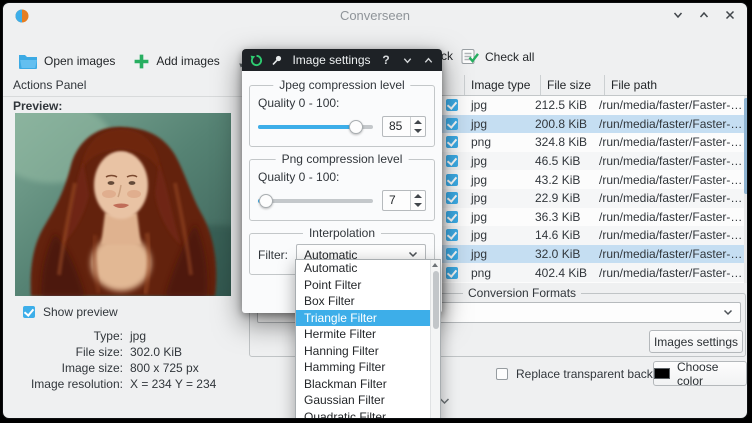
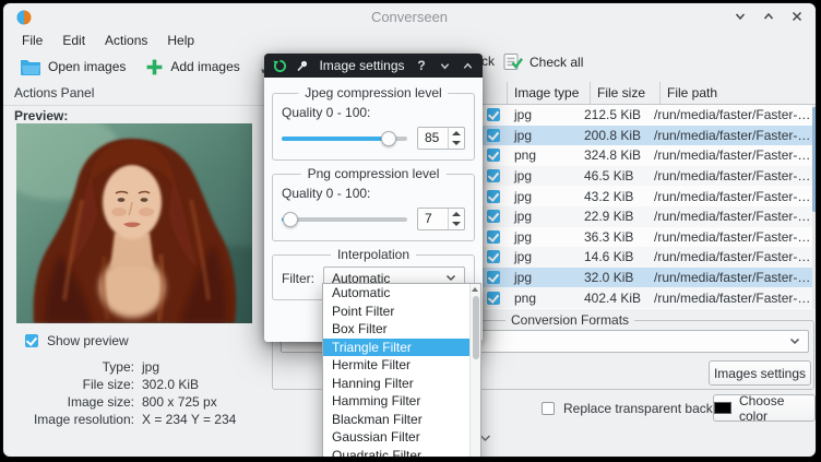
  Converseen
+ File
+ Edit
+ Actions
+ Help
  Open images
  Add images
  ck
  Check all
  Actions Panel
  Preview:
  Show preview
  Type:
  jpg
  File size:
  302.0 KiB
  Image size:
  800 x 725 px
  Image resolution:
  X = 234 Y = 234
  Image type
  File size
  File path
  jpg
  212.5 KiB
  /run/media/faster/Faster-…
  jpg
  200.8 KiB
  /run/media/faster/Faster-…
  png
  324.8 KiB
  /run/media/faster/Faster-…
  jpg
  46.5 KiB
  /run/media/faster/Faster-…
  jpg
  43.2 KiB
  /run/media/faster/Faster-…
  jpg
  22.9 KiB
  /run/media/faster/Faster-…
  jpg
  36.3 KiB
  /run/media/faster/Faster-…
  jpg
  14.6 KiB
  /run/media/faster/Faster-…
  jpg
  32.0 KiB
  /run/media/faster/Faster-…
  png
  402.4 KiB
  /run/media/faster/Faster-…
  Conversion Formats
  Images settings
  Replace transparent back
  Choose color
  Image settings
  ?
  Jpeg compression level
  Quality 0 - 100:
  85
  Png compression level
  Quality 0 - 100:
  7
  Interpolation
  Filter:
  Automatic
  Automatic
  Point Filter
  Box Filter
  Triangle Filter
  Hermite Filter
  Hanning Filter
  Hamming Filter
  Blackman Filter
  Gaussian Filter
  Quadratic Filter
